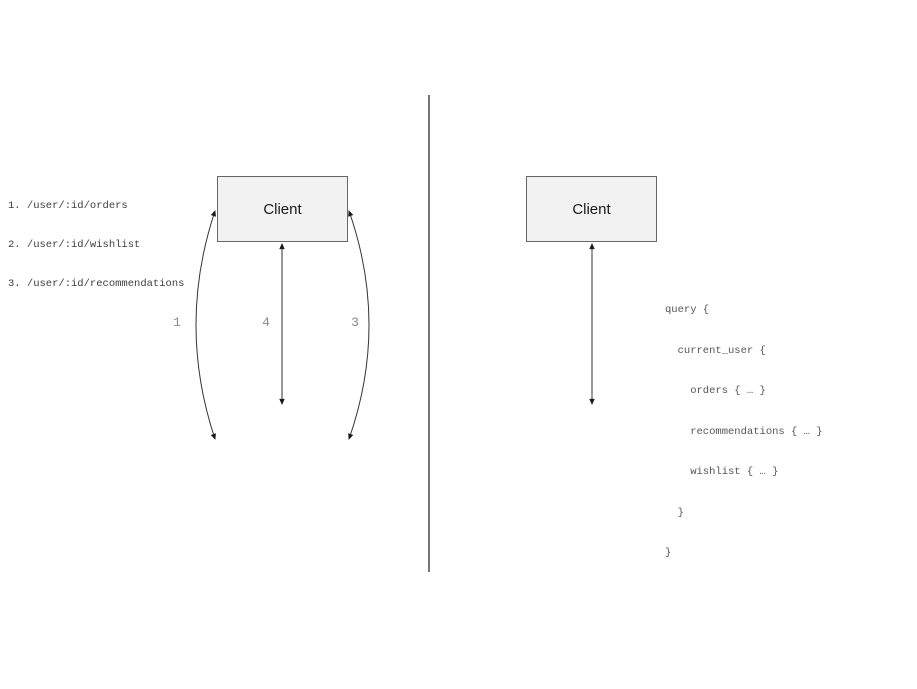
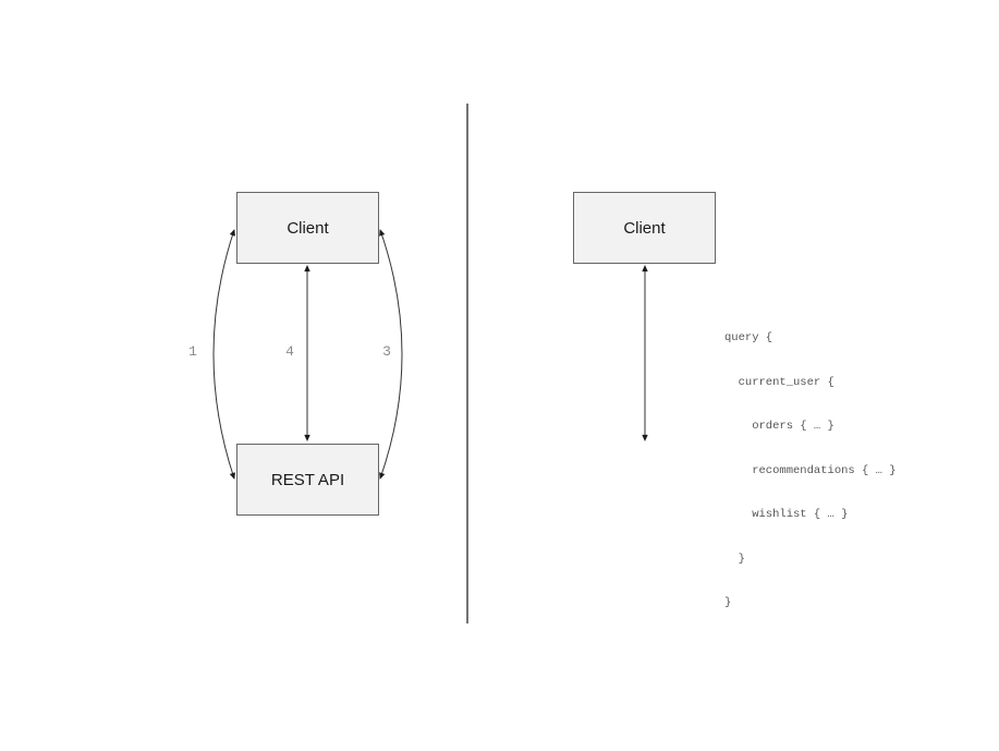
- 1. /user/:id/orders
- 2. /user/:id/wishlist
- 3. /user/:id/recommendations
  Client
+ REST API
  1
  4
  3
  Client
  query {
  current_user {
  orders { … }
  recommendations { … }
  wishlist { … }
  }
  }
